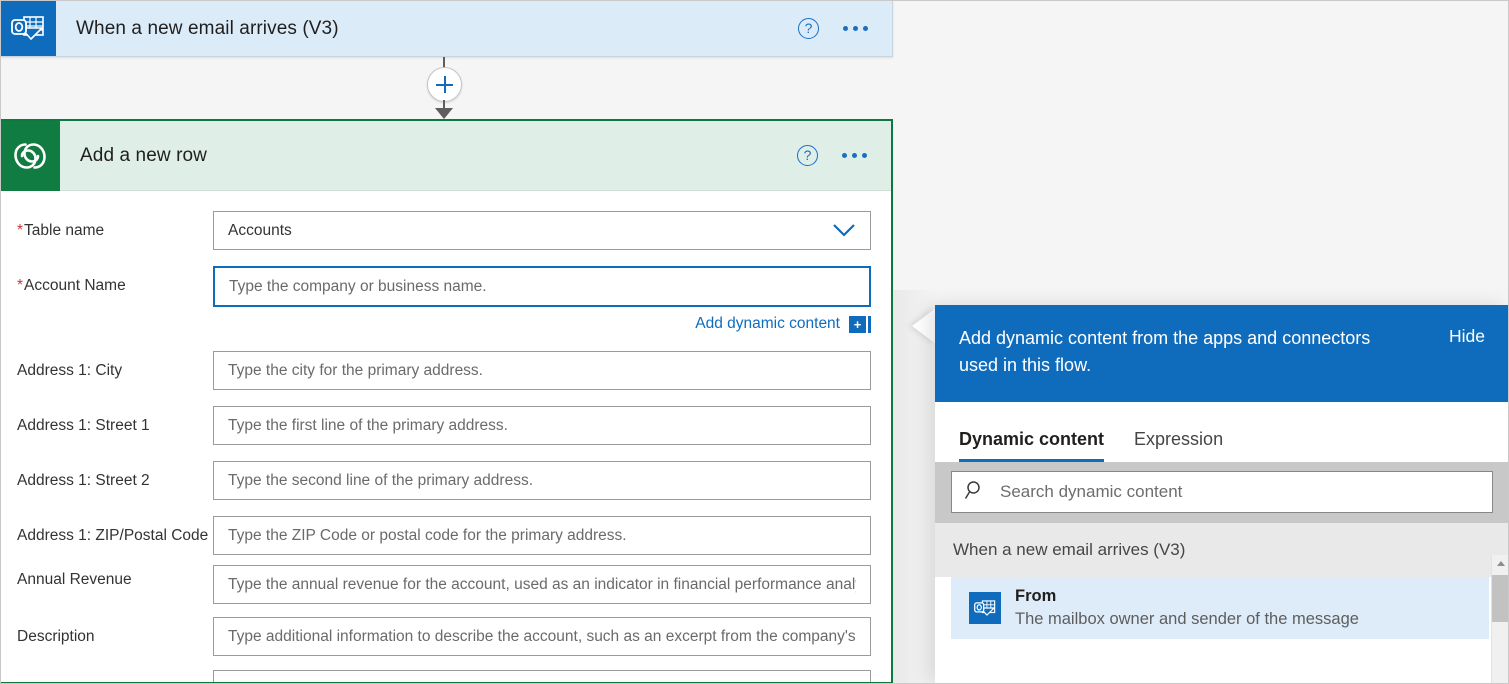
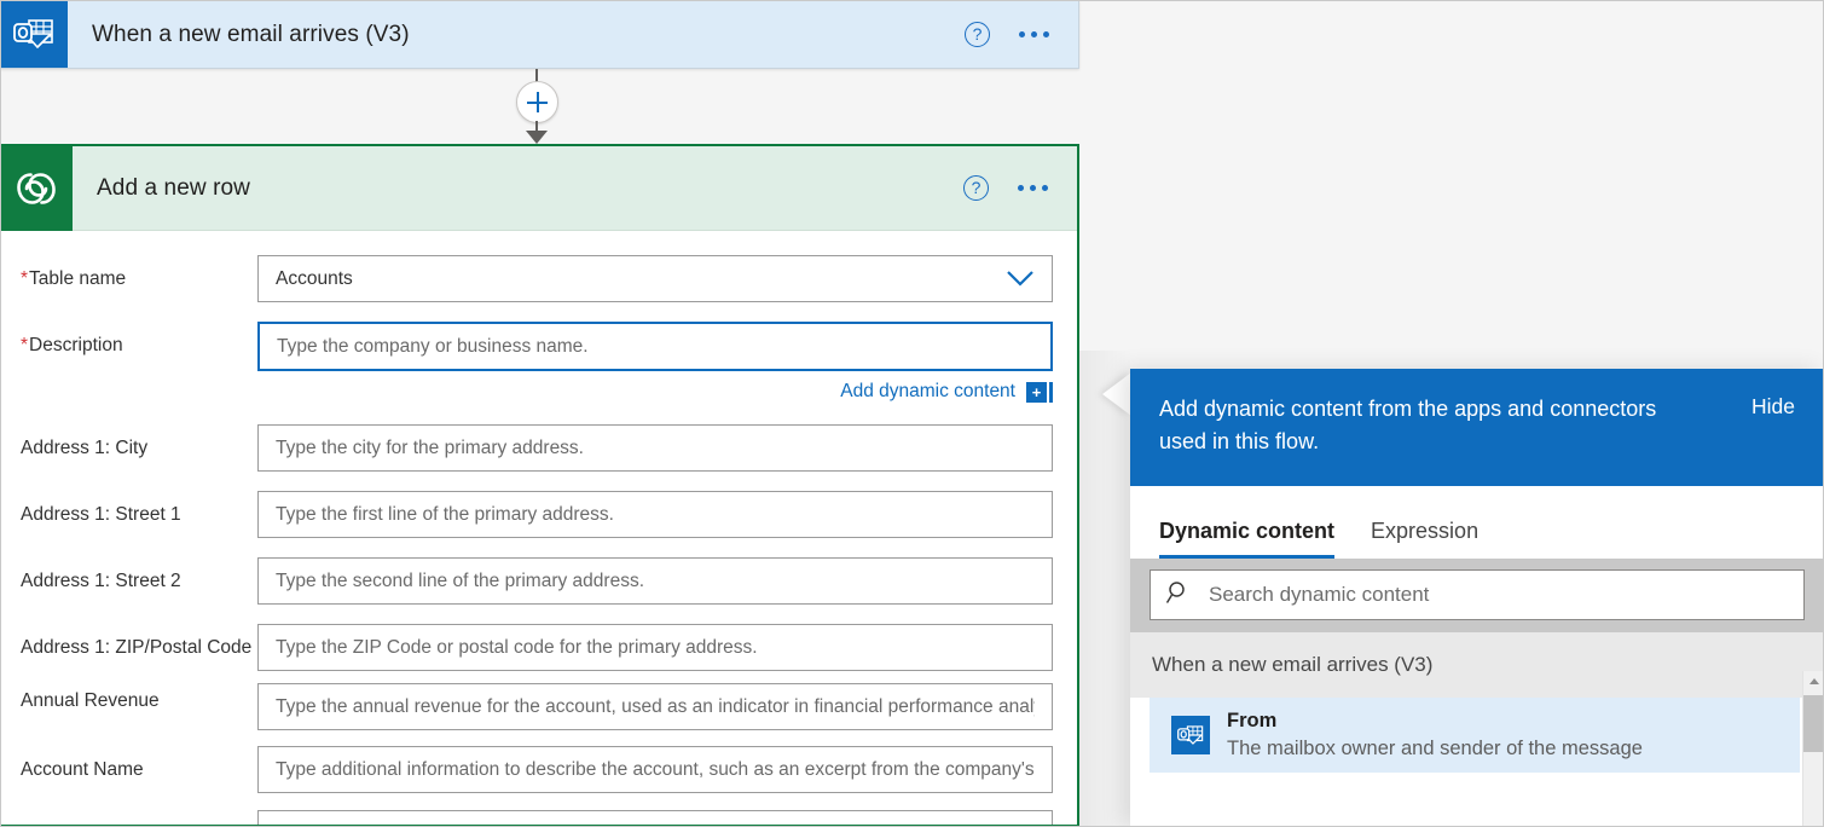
  When a new email arrives (V3)
  ?
  Add a new row
  ?
  *Table name
  Accounts
- *Account Name
+ *Description
  Type the company or business name.
  Add dynamic content
  +
  Address 1: City
  Type the city for the primary address.
  Address 1: Street 1
  Type the first line of the primary address.
  Address 1: Street 2
  Type the second line of the primary address.
  Address 1: ZIP/Postal Code
  Type the ZIP Code or postal code for the primary address.
  Annual Revenue
  Type the annual revenue for the account, used as an indicator in financial performance anal
- Description
+ Account Name
  Type additional information to describe the account, such as an excerpt from the company's
  Add dynamic content from the apps and connectors used in this flow.
  Hide
  Dynamic content
  Expression
  Search dynamic content
  When a new email arrives (V3)
  From
  The mailbox owner and sender of the message
